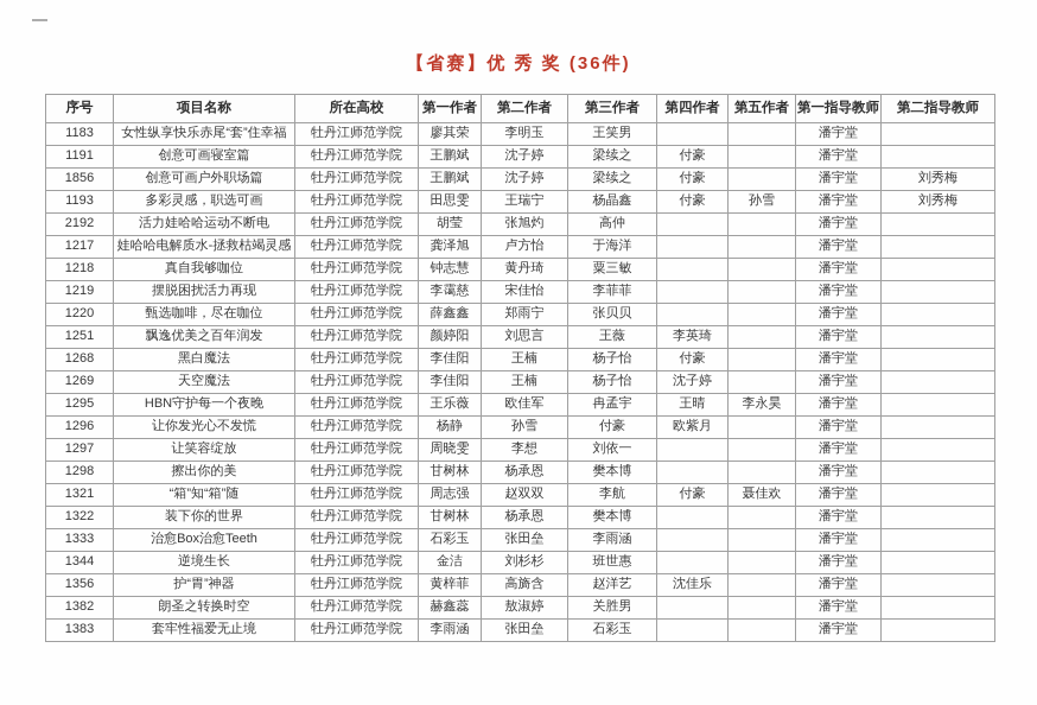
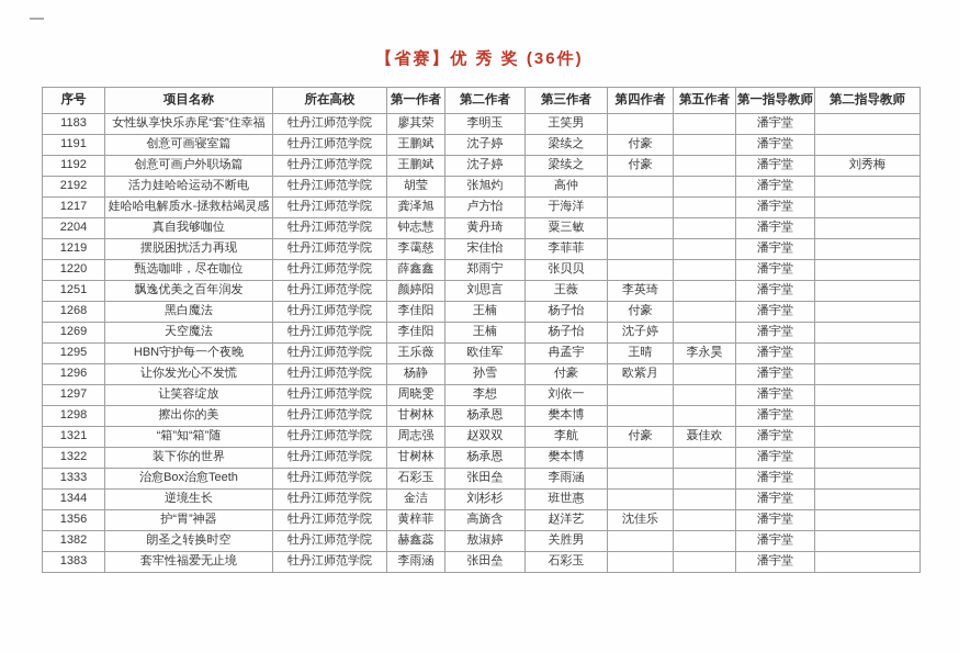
  【省赛】优 秀 奖 (36件)
  序号	项目名称	所在高校	第一作者	第二作者	第三作者	第四作者	第五作者	第一指导教师	第二指导教师
  1183	女性纵享快乐赤尾“套”住幸福	牡丹江师范学院	廖其荣	李明玉	王笑男			潘宇堂
  1191	创意可画寝室篇	牡丹江师范学院	王鹏斌	沈子婷	梁续之	付豪		潘宇堂
- 1856	创意可画户外职场篇	牡丹江师范学院	王鹏斌	沈子婷	梁续之	付豪		潘宇堂	刘秀梅
+ 1192	创意可画户外职场篇	牡丹江师范学院	王鹏斌	沈子婷	梁续之	付豪		潘宇堂	刘秀梅
- 1193	多彩灵感，职选可画	牡丹江师范学院	田思雯	王瑞宁	杨晶鑫	付豪	孙雪	潘宇堂	刘秀梅
  2192	活力娃哈哈运动不断电	牡丹江师范学院	胡莹	张旭灼	高仲			潘宇堂
  1217	娃哈哈电解质水-拯救枯竭灵感	牡丹江师范学院	龚泽旭	卢方怡	于海洋			潘宇堂
- 1218	真自我够咖位	牡丹江师范学院	钟志慧	黄丹琦	粟三敏			潘宇堂
+ 2204	真自我够咖位	牡丹江师范学院	钟志慧	黄丹琦	粟三敏			潘宇堂
  1219	摆脱困扰活力再现	牡丹江师范学院	李霭慈	宋佳怡	李菲菲			潘宇堂
  1220	甄选咖啡，尽在咖位	牡丹江师范学院	薛鑫鑫	郑雨宁	张贝贝			潘宇堂
  1251	飘逸优美之百年润发	牡丹江师范学院	颜婷阳	刘思言	王薇	李英琦		潘宇堂
  1268	黑白魔法	牡丹江师范学院	李佳阳	王楠	杨子怡	付豪		潘宇堂
  1269	天空魔法	牡丹江师范学院	李佳阳	王楠	杨子怡	沈子婷		潘宇堂
  1295	HBN守护每一个夜晚	牡丹江师范学院	王乐薇	欧佳军	冉孟宇	王晴	李永昊	潘宇堂
  1296	让你发光心不发慌	牡丹江师范学院	杨静	孙雪	付豪	欧紫月		潘宇堂
  1297	让笑容绽放	牡丹江师范学院	周晓雯	李想	刘依一			潘宇堂
  1298	擦出你的美	牡丹江师范学院	甘树林	杨承恩	樊本博			潘宇堂
  1321	“箱”知“箱”随	牡丹江师范学院	周志强	赵双双	李航	付豪	聂佳欢	潘宇堂
  1322	装下你的世界	牡丹江师范学院	甘树林	杨承恩	樊本博			潘宇堂
  1333	治愈Box治愈Teeth	牡丹江师范学院	石彩玉	张田垒	李雨涵			潘宇堂
  1344	逆境生长	牡丹江师范学院	金洁	刘杉杉	班世惠			潘宇堂
  1356	护“胃”神器	牡丹江师范学院	黄梓菲	高旖含	赵洋艺	沈佳乐		潘宇堂
  1382	朗圣之转换时空	牡丹江师范学院	赫鑫蕊	敖淑婷	关胜男			潘宇堂
  1383	套牢性福爱无止境	牡丹江师范学院	李雨涵	张田垒	石彩玉			潘宇堂
